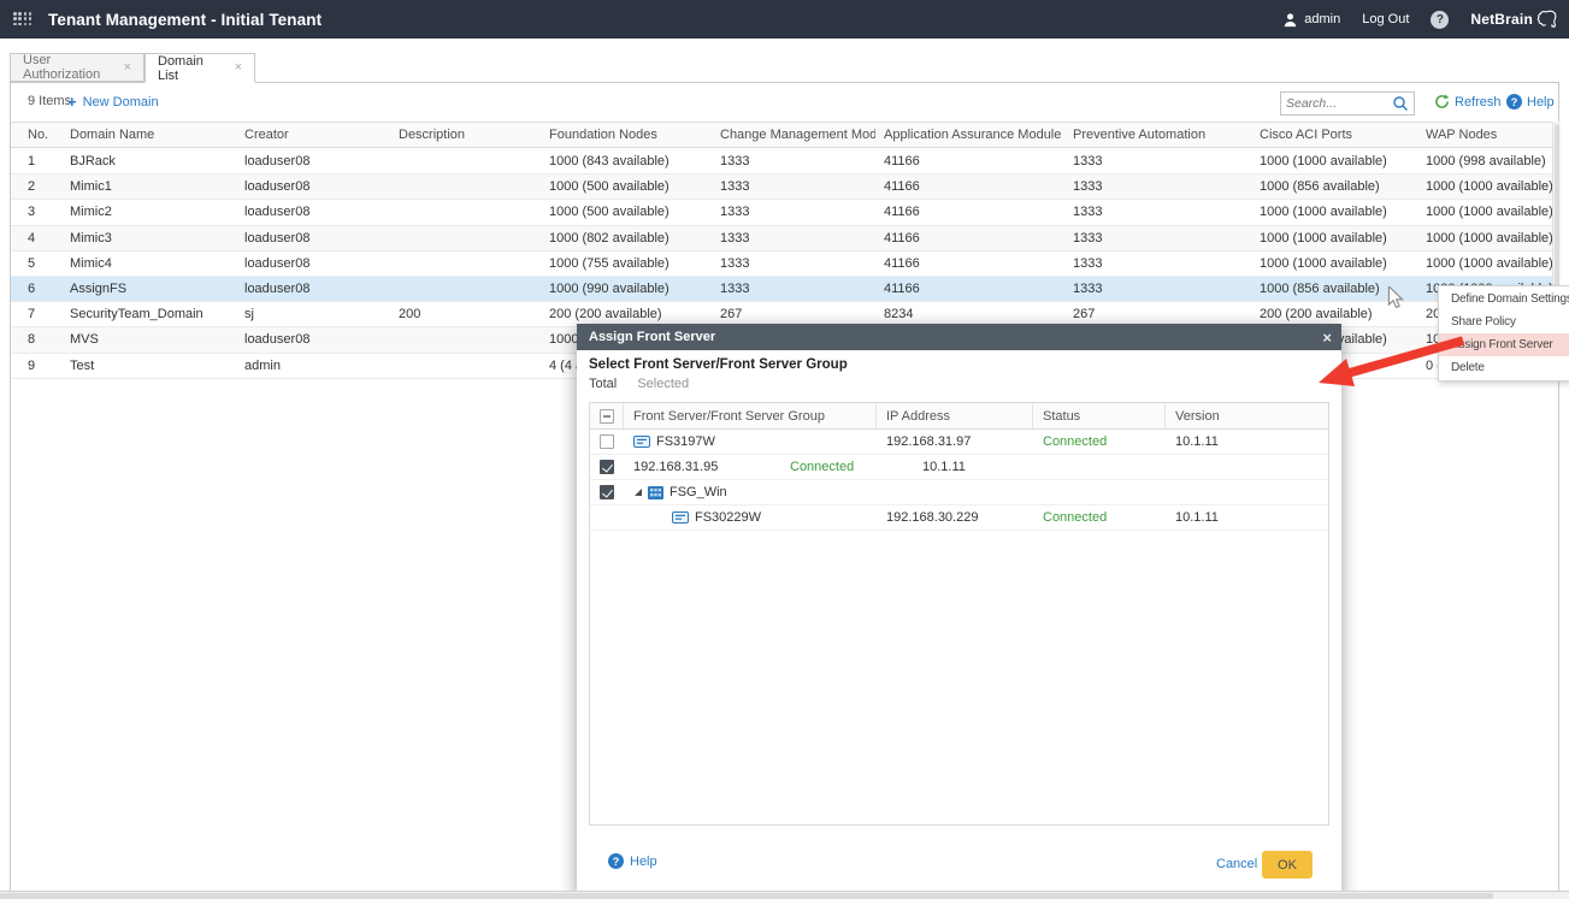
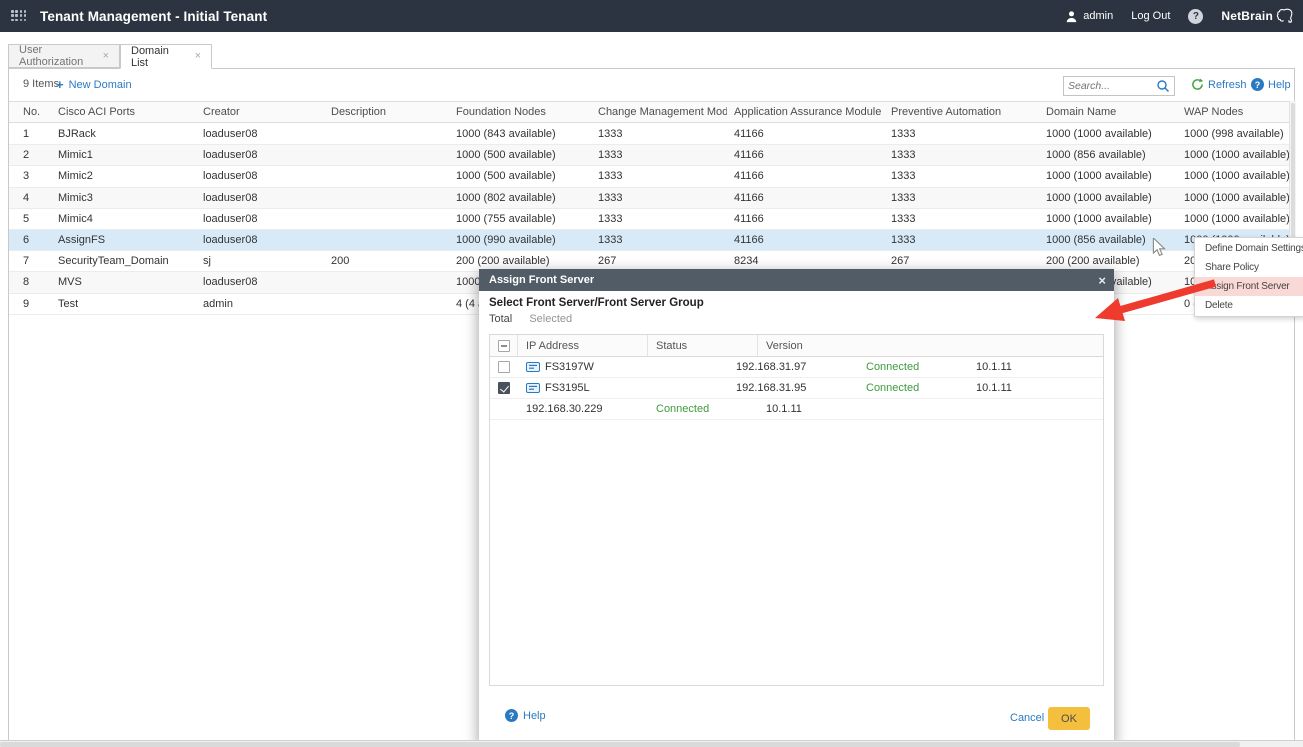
  Tenant Management - Initial Tenant
  admin
  Log Out
  ?
  NetBrain
  User Authorization
  ×
  Domain List
  ×
  9 Items
  +
  New Domain
  Search...
  Refresh
  ?
  Help
  No.
- Domain Name
+ Cisco ACI Ports
  Creator
  Description
  Foundation Nodes
  Change Management Mod
  Application Assurance Module
  Preventive Automation
- Cisco ACI Ports
+ Domain Name
  WAP Nodes
  1
  BJRack
  loaduser08
  1000 (843 available)
  1333
  41166
  1333
  1000 (1000 available)
  1000 (998 available)
  2
  Mimic1
  loaduser08
  1000 (500 available)
  1333
  41166
  1333
  1000 (856 available)
  1000 (1000 available)
  3
  Mimic2
  loaduser08
  1000 (500 available)
  1333
  41166
  1333
  1000 (1000 available)
  1000 (1000 available)
  4
  Mimic3
  loaduser08
  1000 (802 available)
  1333
  41166
  1333
  1000 (1000 available)
  1000 (1000 available)
  5
  Mimic4
  loaduser08
  1000 (755 available)
  1333
  41166
  1333
  1000 (1000 available)
  1000 (1000 available)
  6
  AssignFS
  loaduser08
  1000 (990 available)
  1333
  41166
  1333
  1000 (856 available)
  7
  SecurityTeam_Domain
  sj
  200
  200 (200 available)
  267
  8234
  267
  200 (200 available)
  8
  MVS
  loaduser08
  9
  Test
  admin
  Define Domain Setting
  Share Policy
  sign Front Server
  Delete
  Assign Front Server
  ×
  Select Front Server/Front Server Group
  Total Selected
- Front Server/Front Server Group
  IP Address
  Status
  Version
  FS3197W
  192.168.31.97
  Connected
  10.1.11
+ FS3195L
  192.168.31.95
  Connected
  10.1.11
- FSG_Win
- FS30229W
  192.168.30.229
  Connected
  10.1.11
  ?
  Help
  Cancel
  OK
